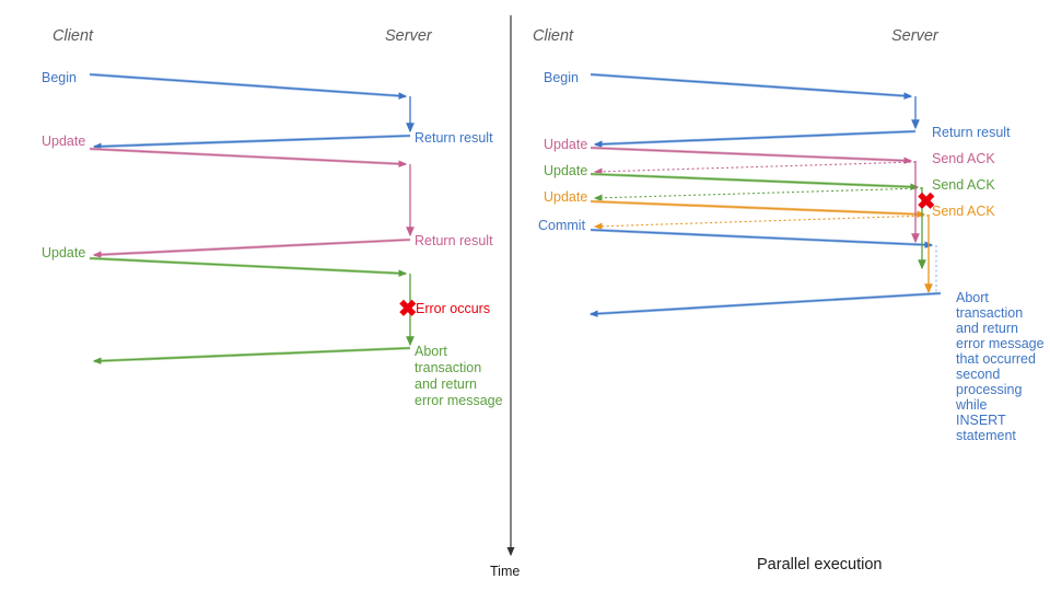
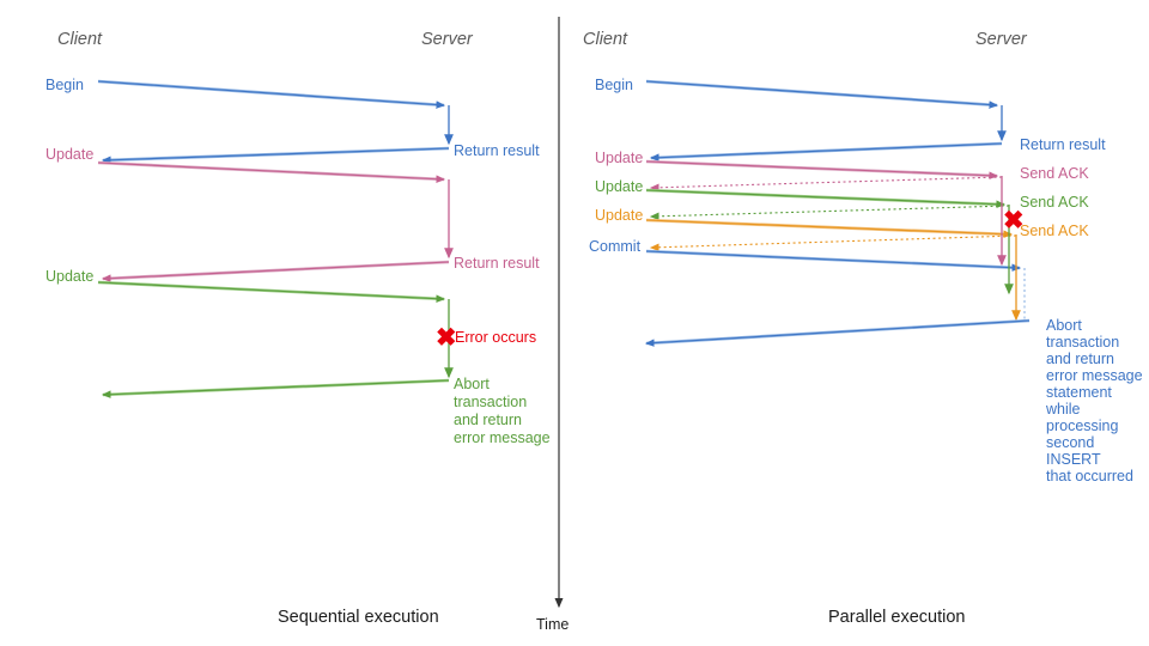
  Time
  Client
  Server
  Begin
  Return result
  Update
  Return result
  Update
  ✖
  Error occurs
  Abort
  transaction
  and return
  error message
+ Sequential execution
  Client
  Server
  Begin
  Return result
  Update
  Send ACK
  Update
  Send ACK
  Update
  Send ACK
  Commit
  ✖
  Abort
  transaction
  and return
  error message
- that occurred
+ statement
- second
+ while
  processing
- while
+ second
  INSERT
- statement
+ that occurred
  Parallel execution
